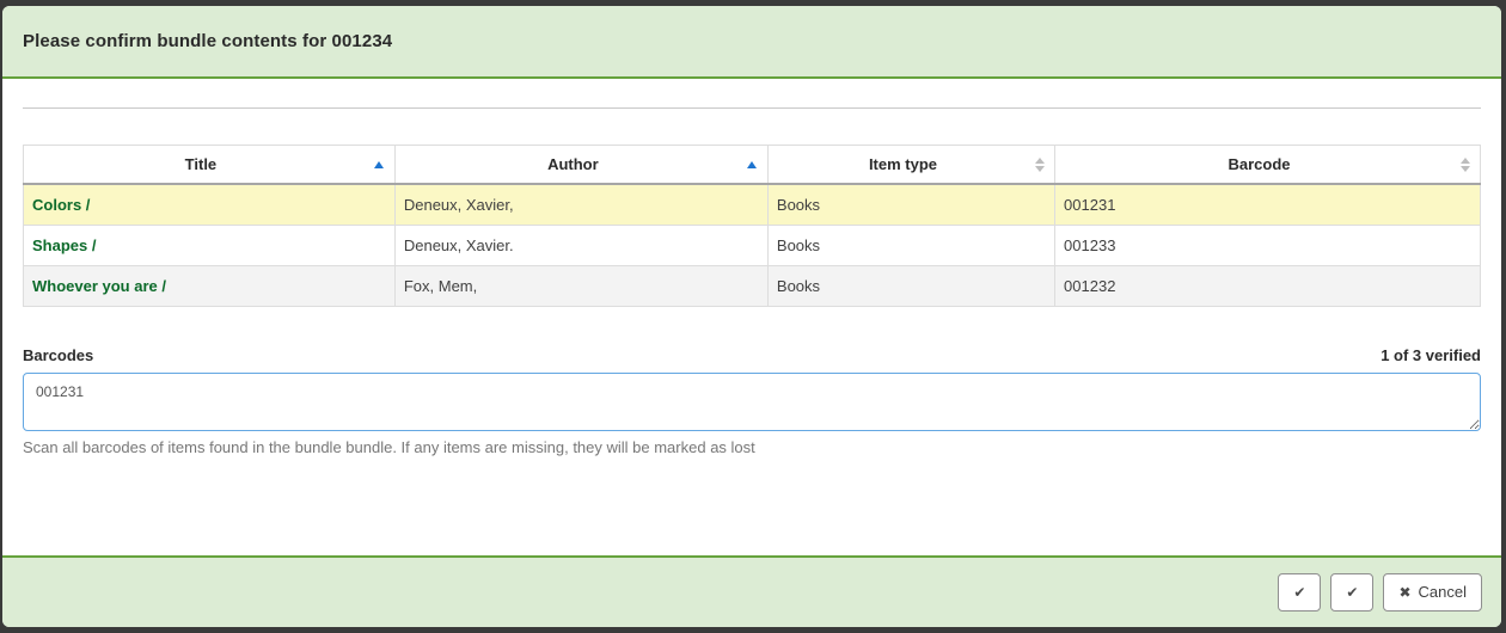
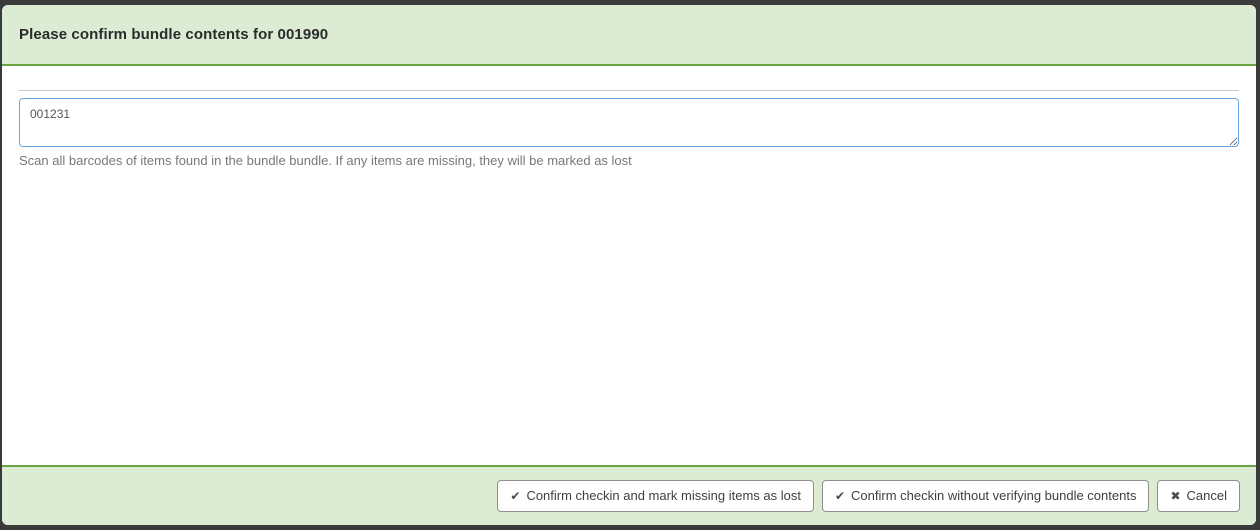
- Please confirm bundle contents for 001234
+ Please confirm bundle contents for 001990
- Title	Author	Item type	Barcode
- Colors /	Deneux, Xavier,	Books	001231
- Shapes /	Deneux, Xavier.	Books	001233
- Whoever you are /	Fox, Mem,	Books	001232
- Barcodes
- 1 of 3 verified
  001231
  Scan all barcodes of items found in the bundle bundle. If any items are missing, they will be marked as lost
  ✔
+ Confirm checkin and mark missing items as lost
  ✔
+ Confirm checkin without verifying bundle contents
  ✖
  Cancel
